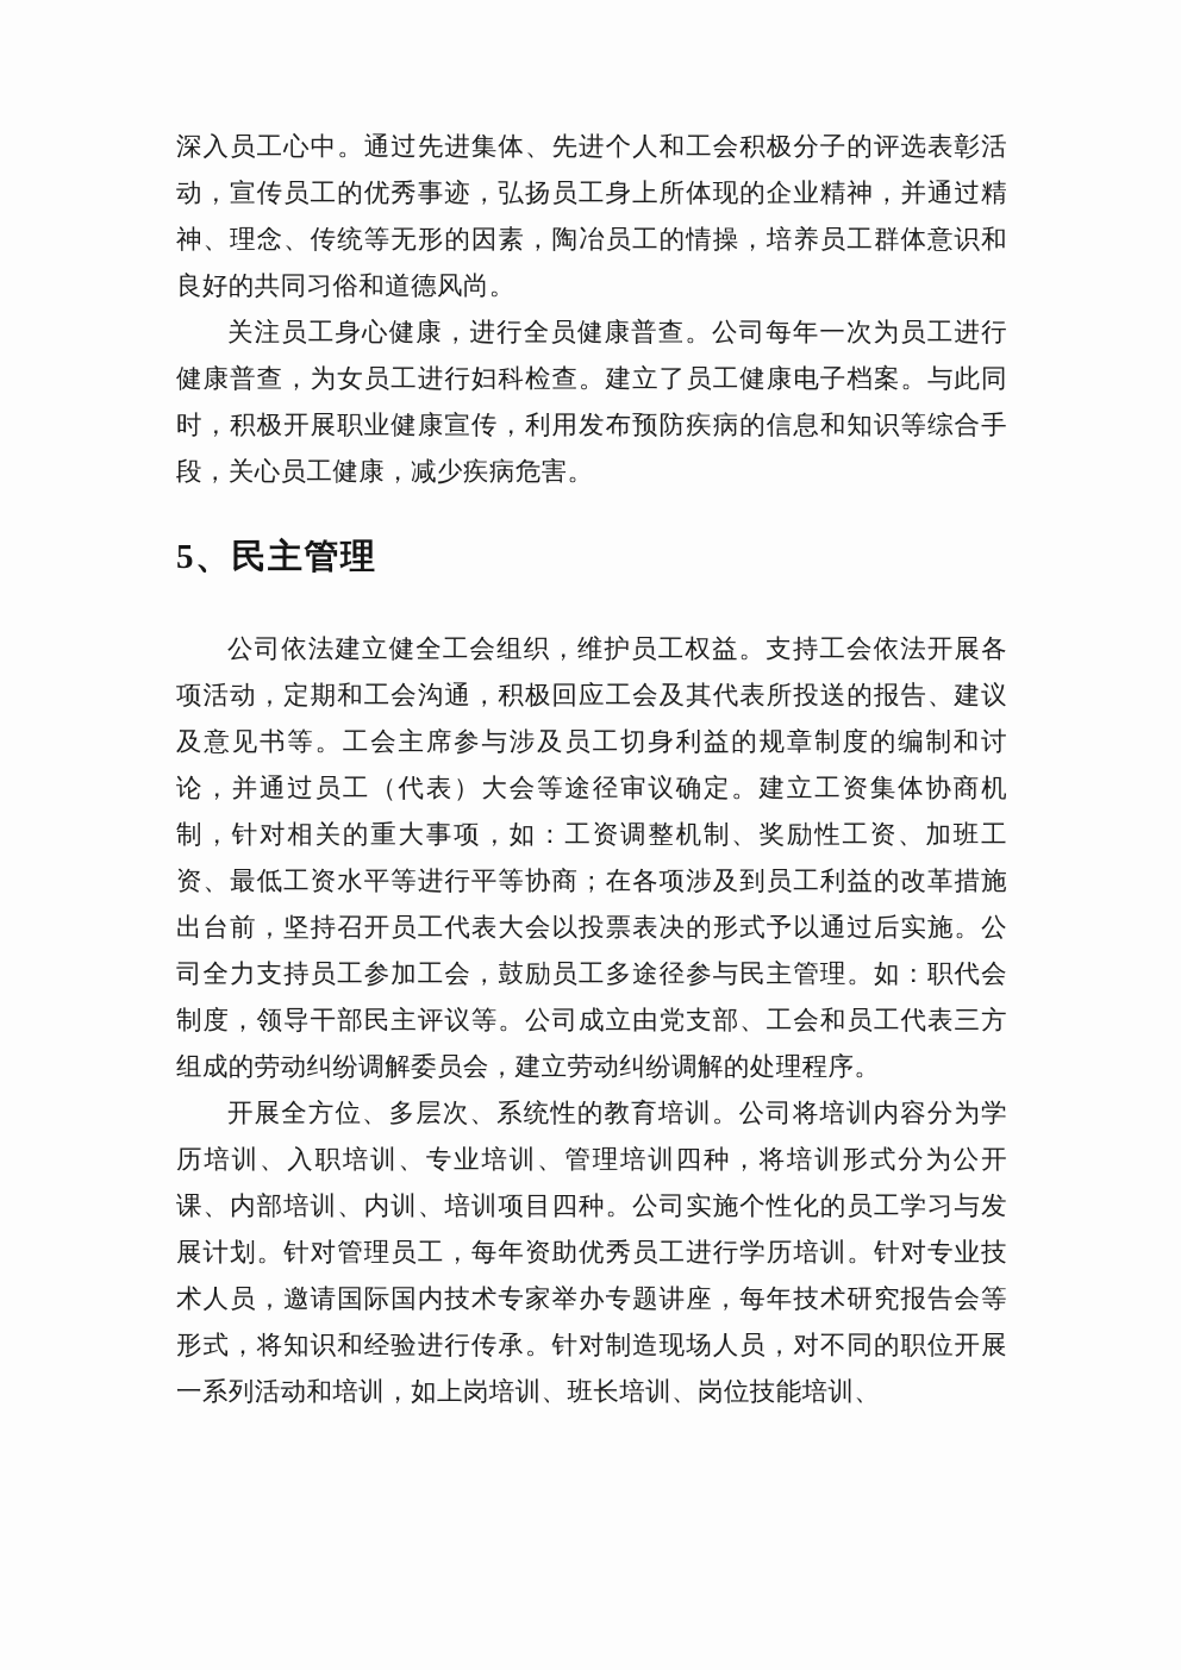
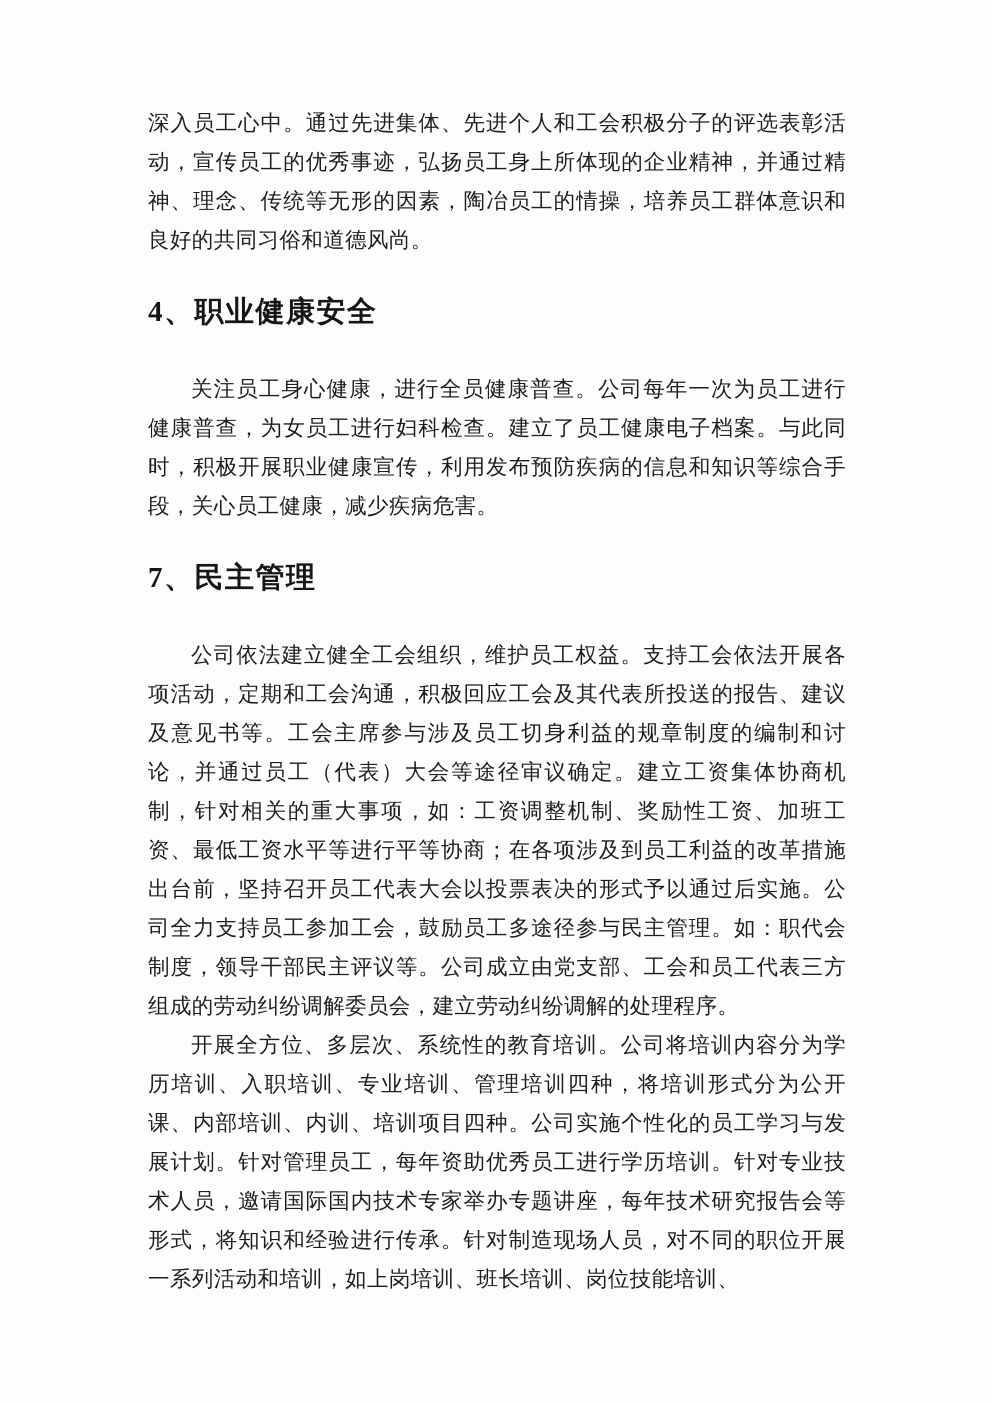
  深入员工心中。通过先进集体、先进个人和工会积极分子的评选表彰活动，宣传员工的优秀事迹，弘扬员工身上所体现的企业精神，并通过精神、理念、传统等无形的因素，陶冶员工的情操，培养员工群体意识和良好的共同习俗和道德风尚。
+ 4、职业健康安全
  关注员工身心健康，进行全员健康普查。公司每年一次为员工进行健康普查，为女员工进行妇科检查。建立了员工健康电子档案。与此同时，积极开展职业健康宣传，利用发布预防疾病的信息和知识等综合手段，关心员工健康，减少疾病危害。
- 5、民主管理
+ 7、民主管理
  公司依法建立健全工会组织，维护员工权益。支持工会依法开展各项活动，定期和工会沟通，积极回应工会及其代表所投送的报告、建议及意见书等。工会主席参与涉及员工切身利益的规章制度的编制和讨论，并通过员工（代表）大会等途径审议确定。建立工资集体协商机制，针对相关的重大事项，如：工资调整机制、奖励性工资、加班工资、最低工资水平等进行平等协商；在各项涉及到员工利益的改革措施出台前，坚持召开员工代表大会以投票表决的形式予以通过后实施。公司全力支持员工参加工会，鼓励员工多途径参与民主管理。如：职代会制度，领导干部民主评议等。公司成立由党支部、工会和员工代表三方组成的劳动纠纷调解委员会，建立劳动纠纷调解的处理程序。
  开展全方位、多层次、系统性的教育培训。公司将培训内容分为学历培训、入职培训、专业培训、管理培训四种，将培训形式分为公开课、内部培训、内训、培训项目四种。公司实施个性化的员工学习与发展计划。针对管理员工，每年资助优秀员工进行学历培训。针对专业技术人员，邀请国际国内技术专家举办专题讲座，每年技术研究报告会等形式，将知识和经验进行传承。针对制造现场人员，对不同的职位开展一系列活动和培训，如上岗培训、班长培训、岗位技能培训、
